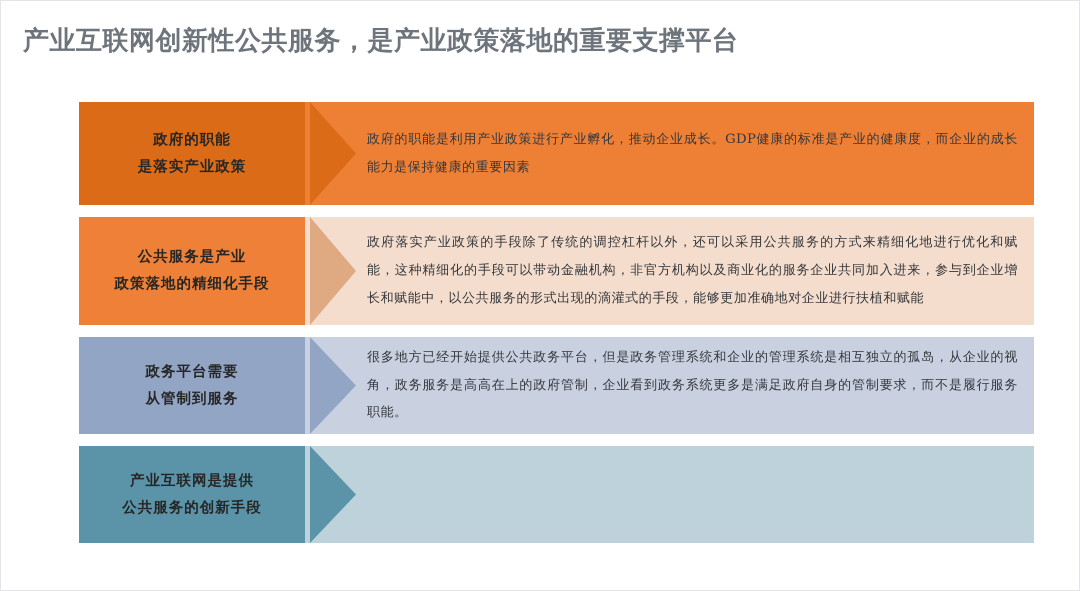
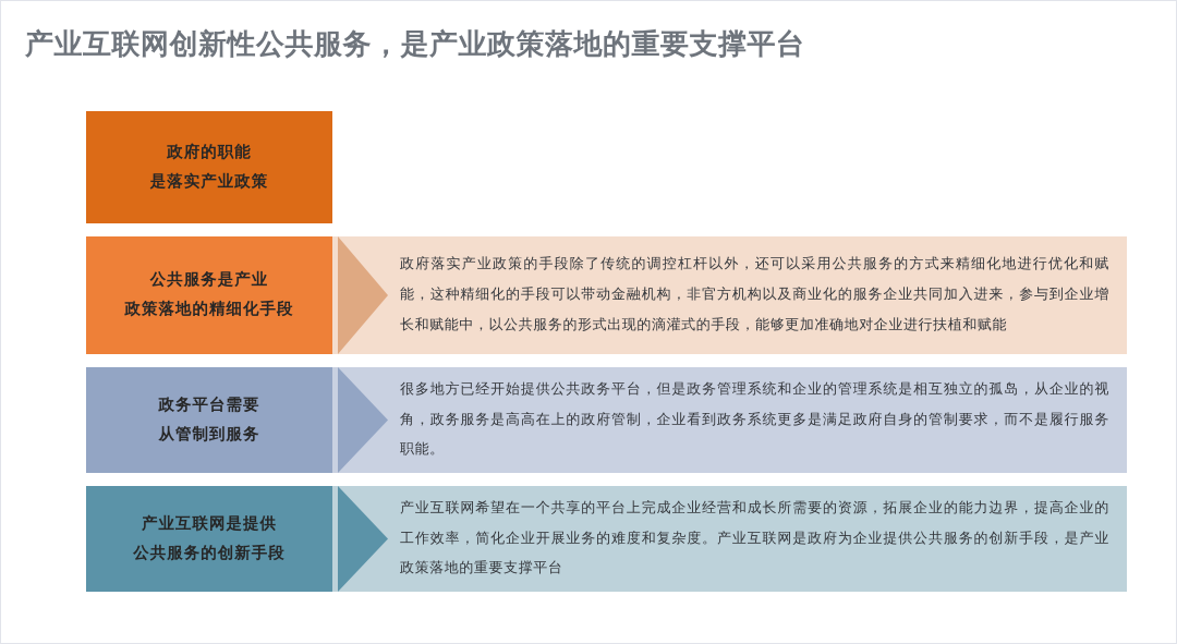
  产业互联网创新性公共服务，是产业政策落地的重要支撑平台
  政府的职能
  是落实产业政策
- 政府的职能是利用产业政策进行产业孵化，推动企业成长。GDP健康的标准是产业的健康度，而企业的成长能力是保持健康的重要因素
  公共服务是产业
  政策落地的精细化手段
  政府落实产业政策的手段除了传统的调控杠杆以外，还可以采用公共服务的方式来精细化地进行优化和赋能，这种精细化的手段可以带动金融机构，非官方机构以及商业化的服务企业共同加入进来，参与到企业增长和赋能中，以公共服务的形式出现的滴灌式的手段，能够更加准确地对企业进行扶植和赋能
  政务平台需要
  从管制到服务
  很多地方已经开始提供公共政务平台，但是政务管理系统和企业的管理系统是相互独立的孤岛，从企业的视角，政务服务是高高在上的政府管制，企业看到政务系统更多是满足政府自身的管制要求，而不是履行服务职能。
  产业互联网是提供
  公共服务的创新手段
+ 产业互联网希望在一个共享的平台上完成企业经营和成长所需要的资源，拓展企业的能力边界，提高企业的工作效率，简化企业开展业务的难度和复杂度。产业互联网是政府为企业提供公共服务的创新手段，是产业政策落地的重要支撑平台
